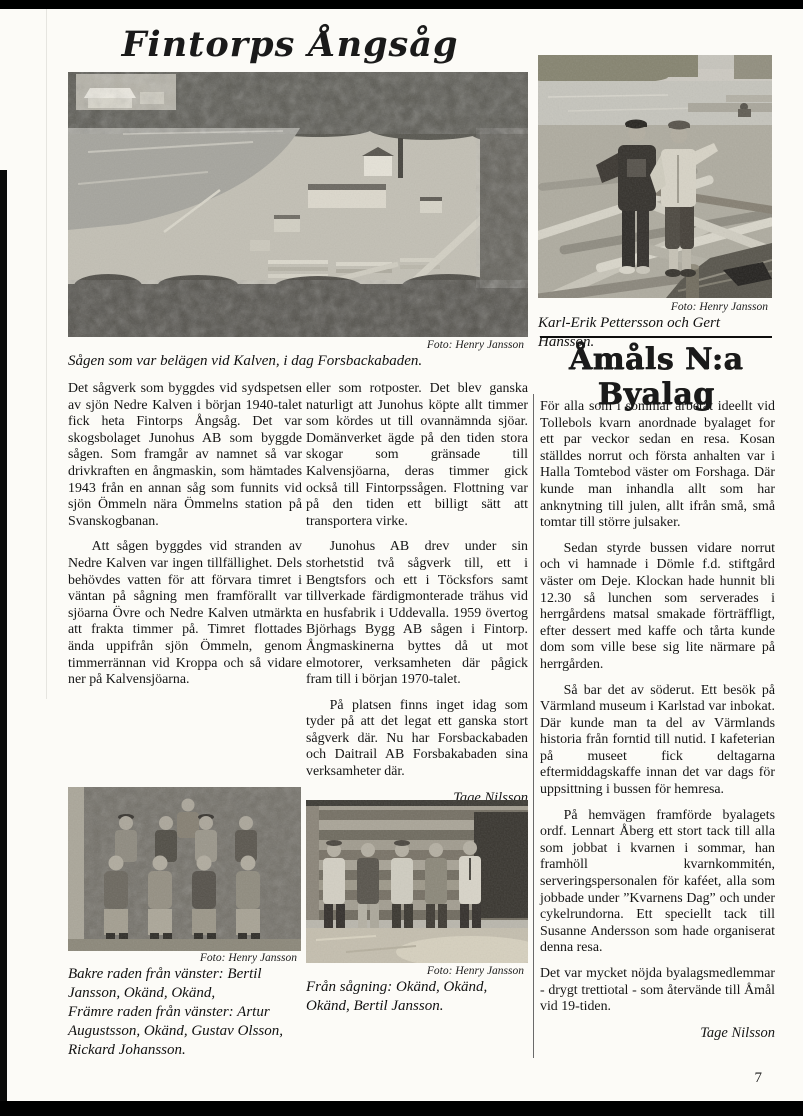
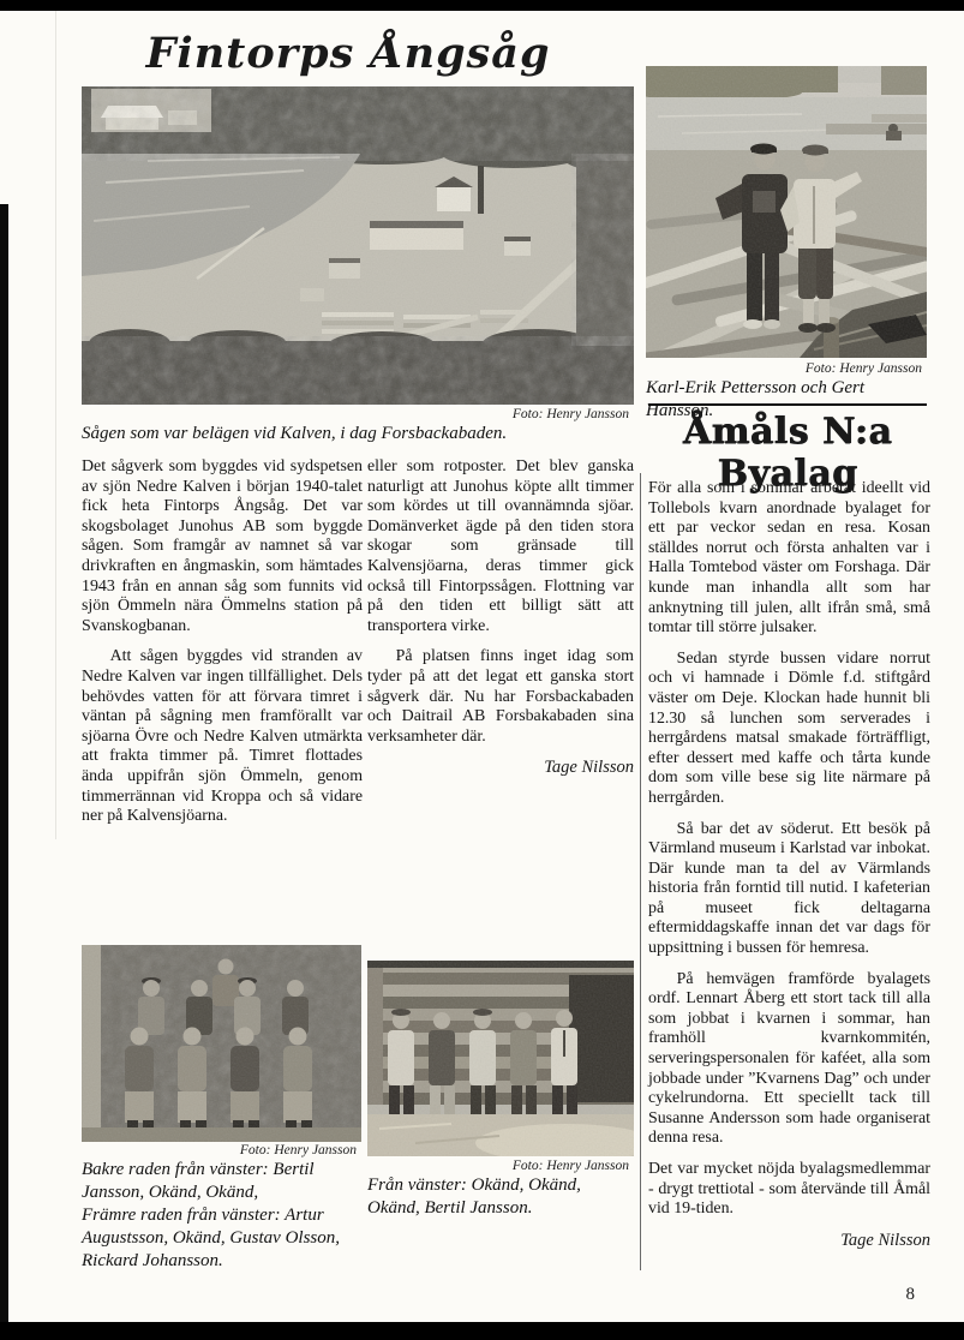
  Fintorps Ångsåg
  Foto: Henry Jansson
  Sågen som var belägen vid Kalven, i dag Forsbackabaden.
  Det sågverk som byggdes vid sydspetsen av sjön Nedre Kalven i början 1940-talet fick heta Fintorps Ångsåg. Det var skogsbolaget Junohus AB som byggde sågen. Som framgår av namnet så var drivkraften en ångmaskin, som hämtades 1943 från en annan såg som funnits vid sjön Ömmeln nära Ömmelns station på Svanskogbanan.
  Att sågen byggdes vid stranden av Nedre Kalven var ingen tillfällighet. Dels behövdes vatten för att förvara timret i väntan på sågning men framförallt var sjöarna Övre och Nedre Kalven utmärkta att frakta timmer på. Timret flottades ända uppifrån sjön Ömmeln, genom timmerrännan vid Kroppa och så vidare ner på Kalvensjöarna.
  eller som rotposter. Det blev ganska naturligt att Junohus köpte allt timmer som kördes ut till ovannämnda sjöar. Domänverket ägde på den tiden stora skogar som gränsade till Kalvensjöarna, deras timmer gick också till Fintorpssågen. Flottning var på den tiden ett billigt sätt att transportera virke.
- Junohus AB drev under sin storhetstid två sågverk till, ett i Bengtsfors och ett i Töcksfors samt tillverkade färdigmonterade trähus vid en husfabrik i Uddevalla. 1959 övertog Björhags Bygg AB sågen i Fintorp. Ångmaskinerna byttes då ut mot elmotorer, verksamheten där pågick fram till i början 1970-talet.
  På platsen finns inget idag som tyder på att det legat ett ganska stort sågverk där. Nu har Forsbackabaden och Daitrail AB Forsbakabaden sina verksamheter där.
  Tage Nilsson
  Foto: Henry Jansson
  Karl-Erik Pettersson och Gert Hansson.
  Åmåls N:a Byalag
  För alla som i sommar arbetat ideellt vid Tollebols kvarn anordnade byalaget for ett par veckor sedan en resa. Kosan ställdes norrut och första anhalten var i Halla Tomtebod väster om Forshaga. Där kunde man inhandla allt som har anknytning till julen, allt ifrån små, små tomtar till större julsaker.
  Sedan styrde bussen vidare norrut och vi hamnade i Dömle f.d. stiftgård väster om Deje. Klockan hade hunnit bli 12.30 så lunchen som serverades i herrgårdens matsal smakade förträffligt, efter dessert med kaffe och tårta kunde dom som ville bese sig lite närmare på herrgården.
  Så bar det av söderut. Ett besök på Värmland museum i Karlstad var inbokat. Där kunde man ta del av Värmlands historia från forntid till nutid. I kafeterian på museet fick deltagarna eftermiddagskaffe innan det var dags för uppsittning i bussen för hemresa.
  På hemvägen framförde byalagets ordf. Lennart Åberg ett stort tack till alla som jobbat i kvarnen i sommar, han framhöll kvarnkommitén, serveringspersonalen för kaféet, alla som jobbade under ”Kvarnens Dag” och under cykelrundorna. Ett speciellt tack till Susanne Andersson som hade organiserat denna resa.
  Det var mycket nöjda byalagsmedlemmar - drygt trettiotal - som återvände till Åmål vid 19-tiden.
  Tage Nilsson
  Foto: Henry Jansson
  Bakre raden från vänster: Bertil Jansson, Okänd, Okänd,
  Främre raden från vänster: Artur Augustsson, Okänd, Gustav Olsson, Rickard Johansson.
  Foto: Henry Jansson
- Från sågning: Okänd, Okänd, Okänd, Bertil Jansson.
+ Från vänster: Okänd, Okänd, Okänd, Bertil Jansson.
- 7
+ 8
